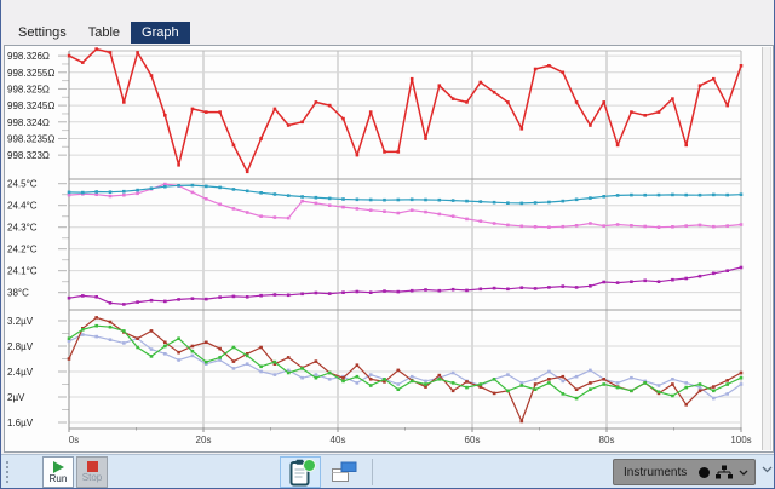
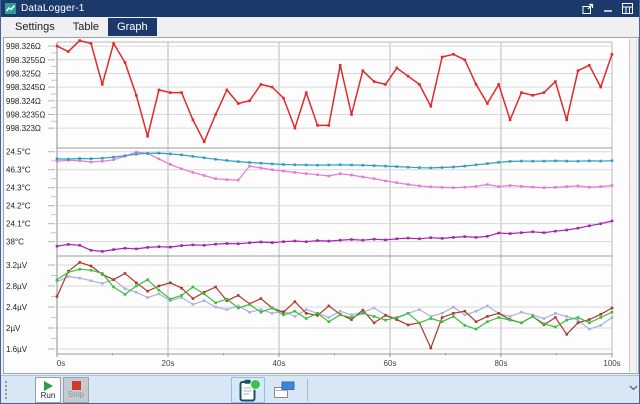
+ DataLogger-1
  Settings
  Table
  Graph
  0s
  20s
  40s
  60s
  80s
  100s
  998.326Ω
  998.3255Ω
  998.325Ω
  998.3245Ω
  998.324Ω
  998.3235Ω
  998.323Ω
  24.5°C
- 24.4°C
+ 46.3°C
  24.3°C
  24.2°C
  24.1°C
  38°C
  3.2µV
  2.8µV
  2.4µV
  2µV
  1.6µV
  Run
  Stop
- Instruments
